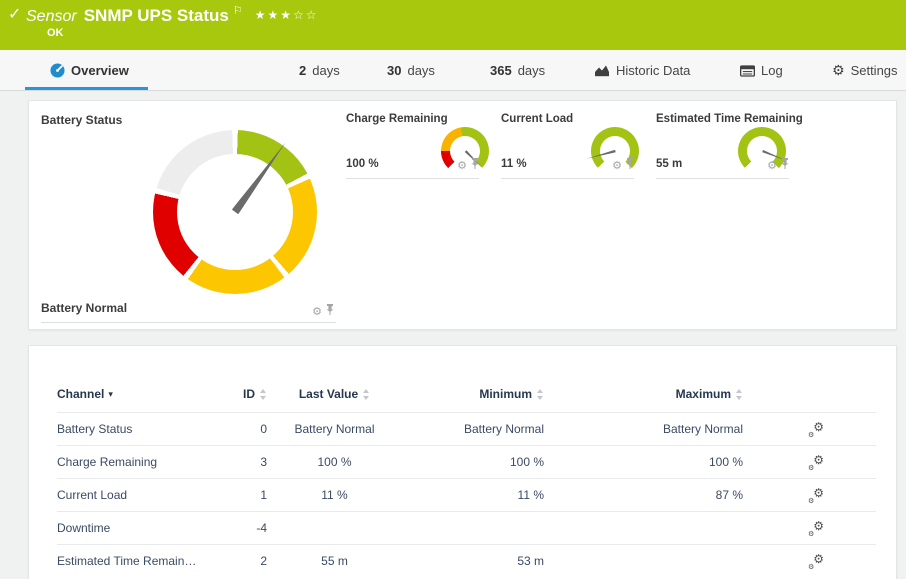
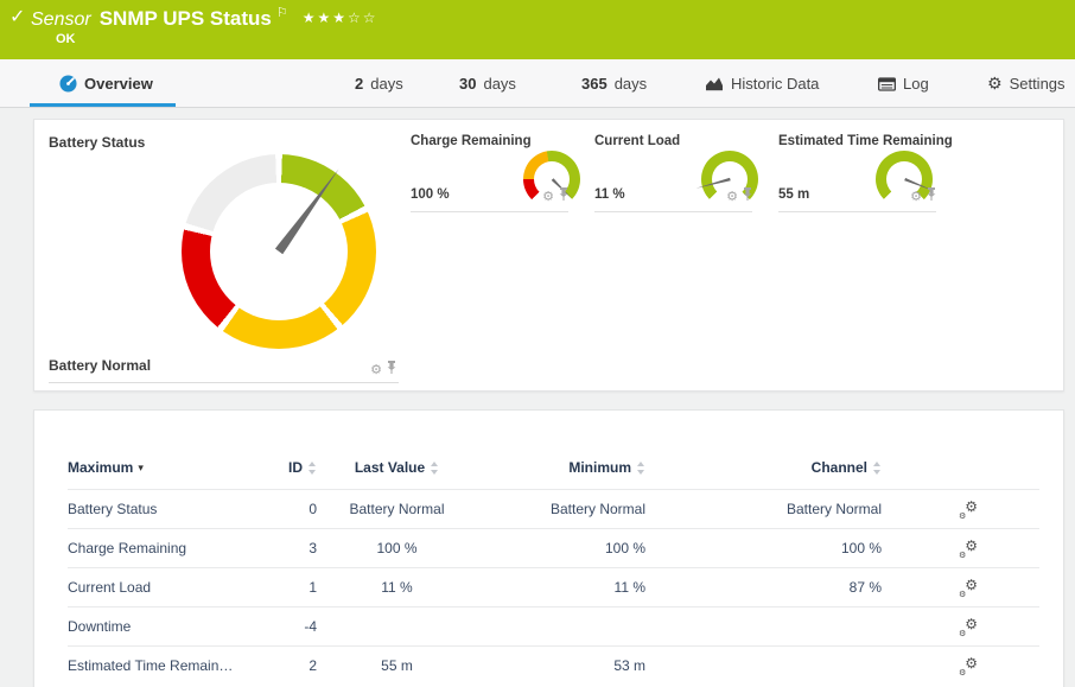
  ✓
  Sensor SNMP UPS Status ⚐ ★★★☆☆
  OK
  Overview
  2
  days
  30
  days
  365
  days
  Historic Data
  Log
  ⚙
  Settings
  Battery Status
  Battery Normal
  ⚙
  Charge Remaining
  100 %
  ⚙
  Current Load
  11 %
  ⚙
  Estimated Time Remaining
  55 m
  ⚙
- Channel
+ Maximum
  ▾
  ID
  Last Value
  Minimum
- Maximum
+ Channel
  Battery Status
  0
  Battery Normal
  Battery Normal
  Battery Normal
  ⚙
  ⚙
  Charge Remaining
  3
  100 %
  100 %
  100 %
  ⚙
  ⚙
  Current Load
  1
  11 %
  11 %
  87 %
  ⚙
  ⚙
  Downtime
  -4
  ⚙
  ⚙
  Estimated Time Remain…
  2
  55 m
  53 m
  ⚙
  ⚙
